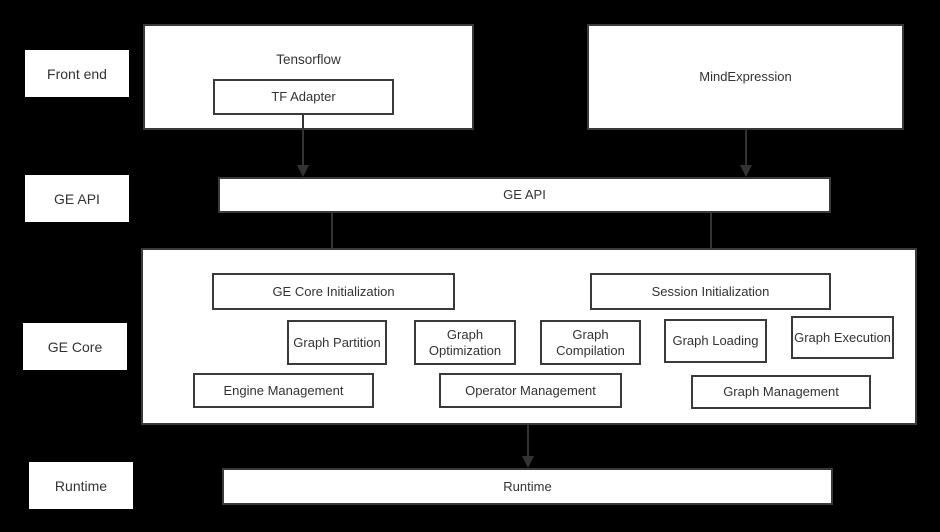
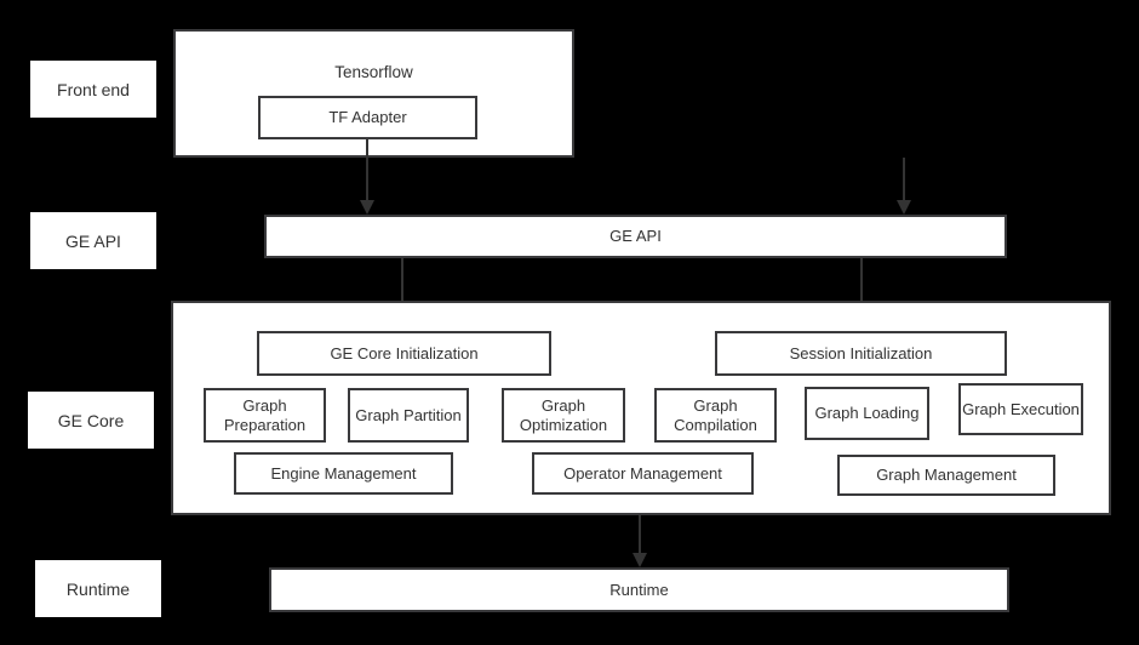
  Front end
  GE API
  GE Core
  Runtime
  Tensorflow
  TF Adapter
- MindExpression
  GE API
  GE Core Initialization
  Session Initialization
+ Graph Preparation
  Graph Partition
  Graph Optimization
  Graph Compilation
  Graph Loading
  Graph Execution
  Engine Management
  Operator Management
  Graph Management
  Runtime
